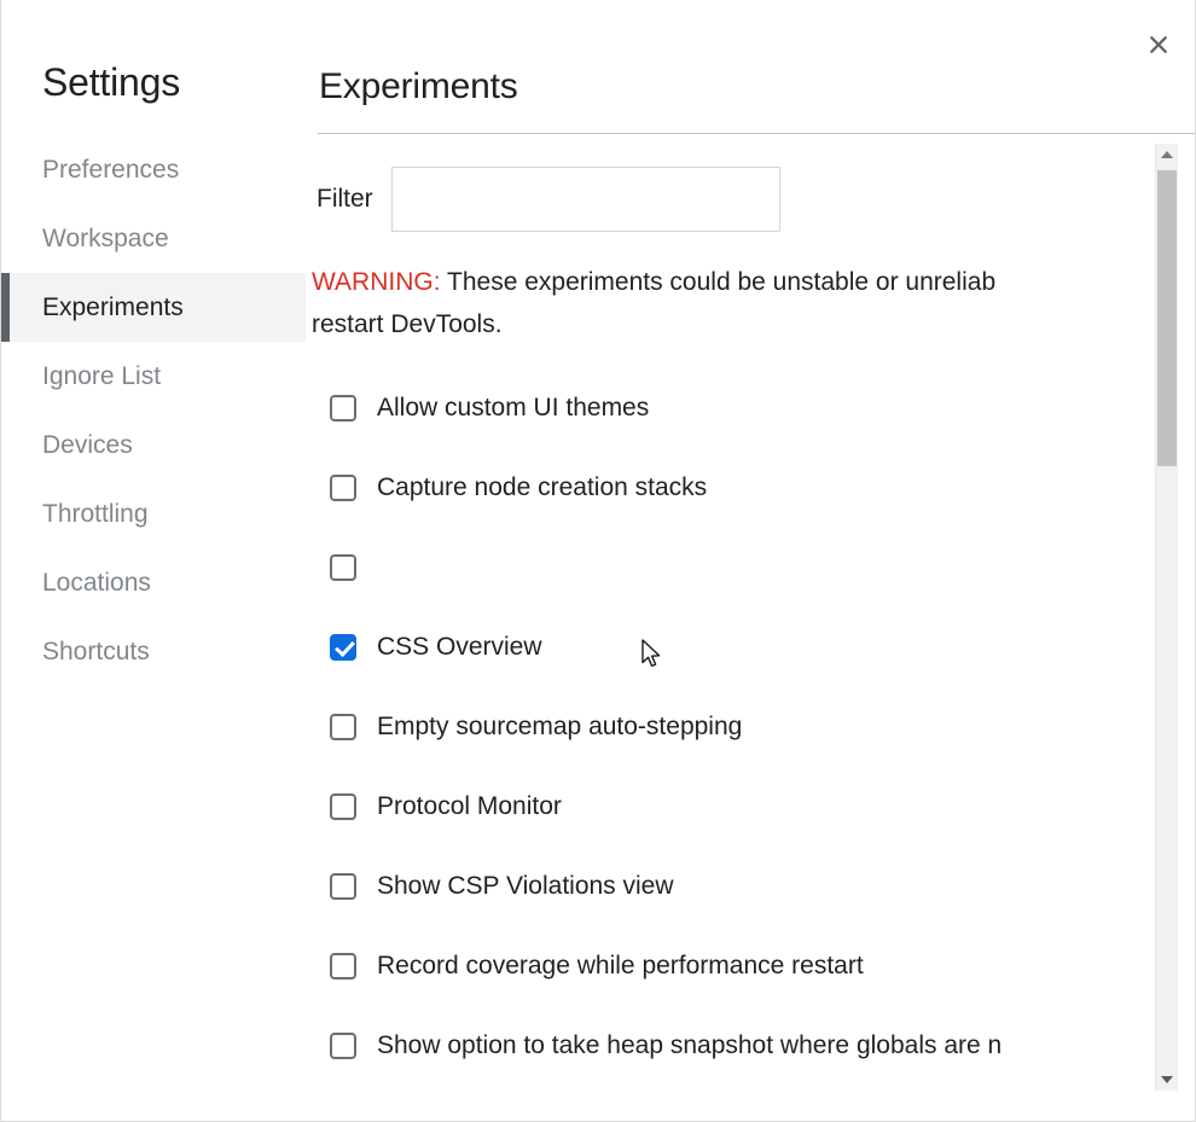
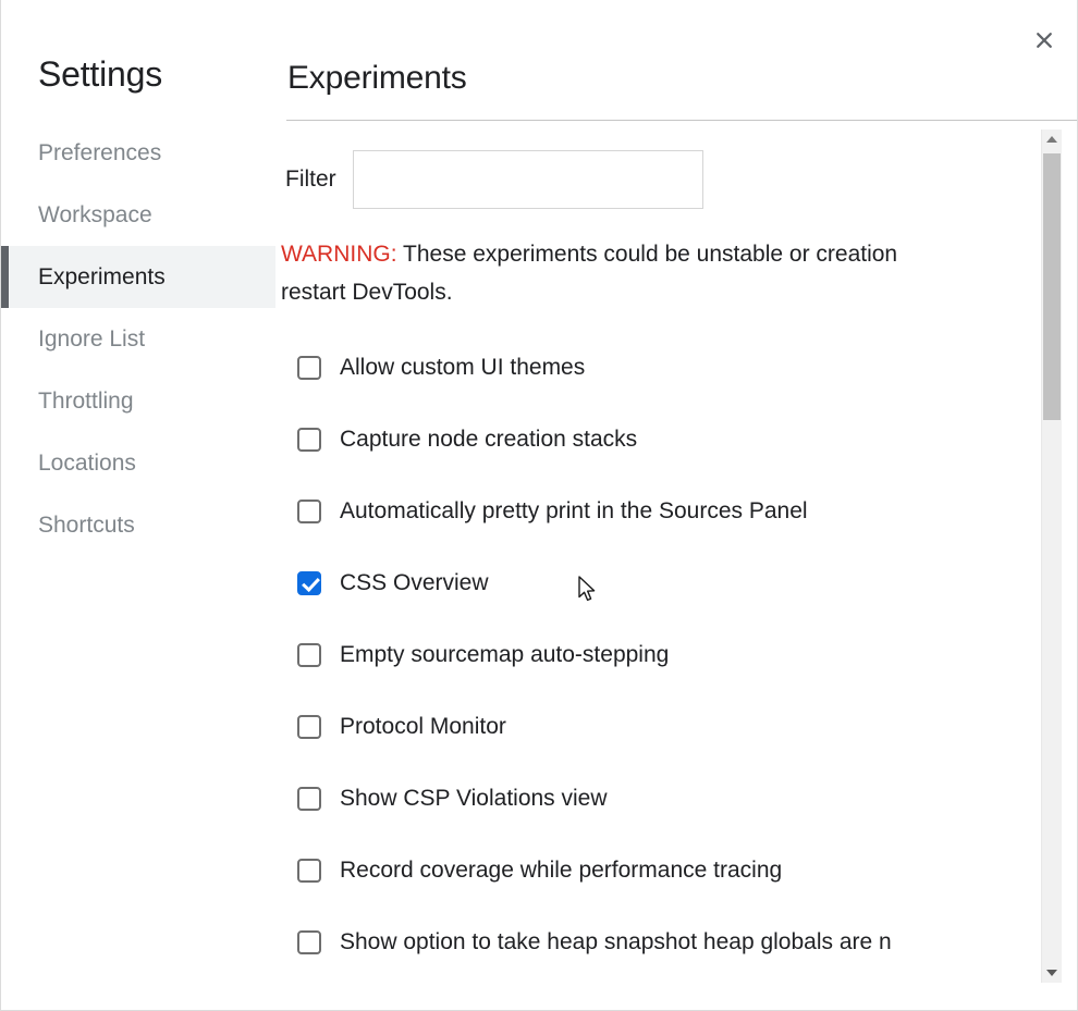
  Settings
  Preferences
  Workspace
  Experiments
  Ignore List
- Devices
  Throttling
  Locations
  Shortcuts
  Experiments
  Filter
- WARNING: These experiments could be unstable or unreliab
+ WARNING: These experiments could be unstable or creation
  restart DevTools.
  Allow custom UI themes
  Capture node creation stacks
+ Automatically pretty print in the Sources Panel
  CSS Overview
  Empty sourcemap auto-stepping
  Protocol Monitor
  Show CSP Violations view
- Record coverage while performance restart
+ Record coverage while performance tracing
- Show option to take heap snapshot where globals are n
+ Show option to take heap snapshot heap globals are n
